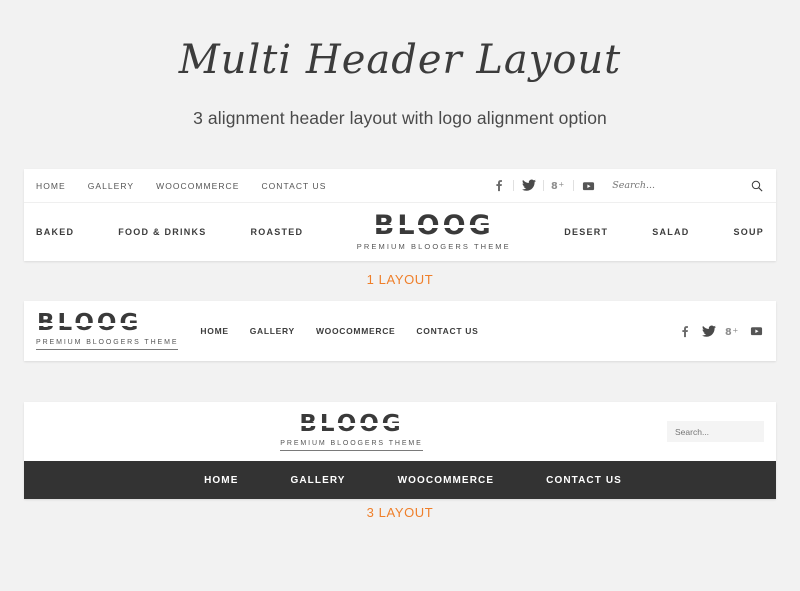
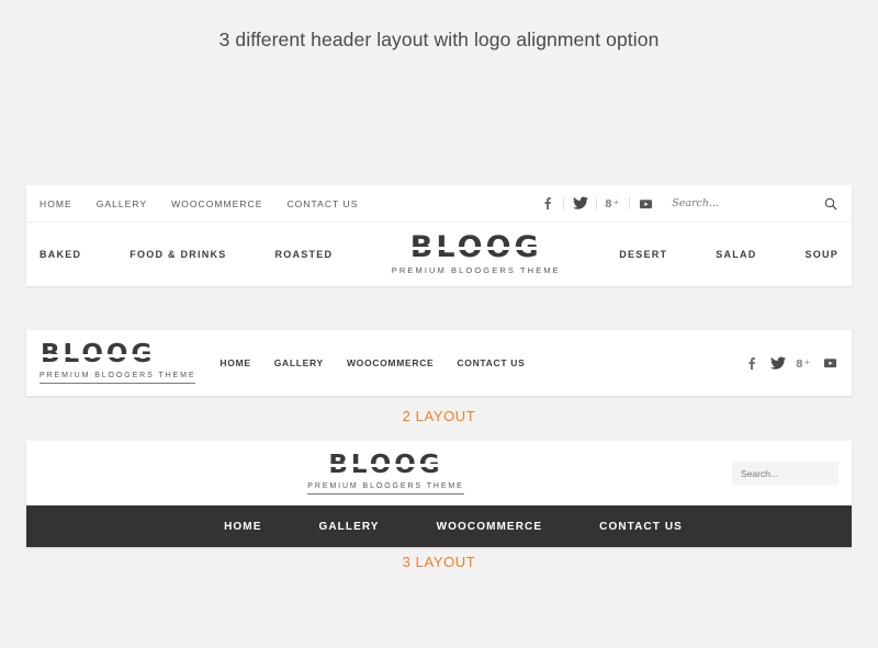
- Multi Header Layout
- 3 alignment header layout with logo alignment option
+ 3 different header layout with logo alignment option
  HOME
  GALLERY
  WOOCOMMERCE
  CONTACT US
  8
  +
  Search...
  BAKED
  FOOD & DRINKS
  ROASTED
  BLOOG
  PREMIUM BLOOGERS THEME
  DESERT
  SALAD
  SOUP
- 1 LAYOUT
  BLOOG
  HOME
  GALLERY
  WOOCOMMERCE
  CONTACT US
  8
  +
+ 2 LAYOUT
  BLOOG
  Search...
  HOME
  GALLERY
  WOOCOMMERCE
  CONTACT US
  3 LAYOUT
